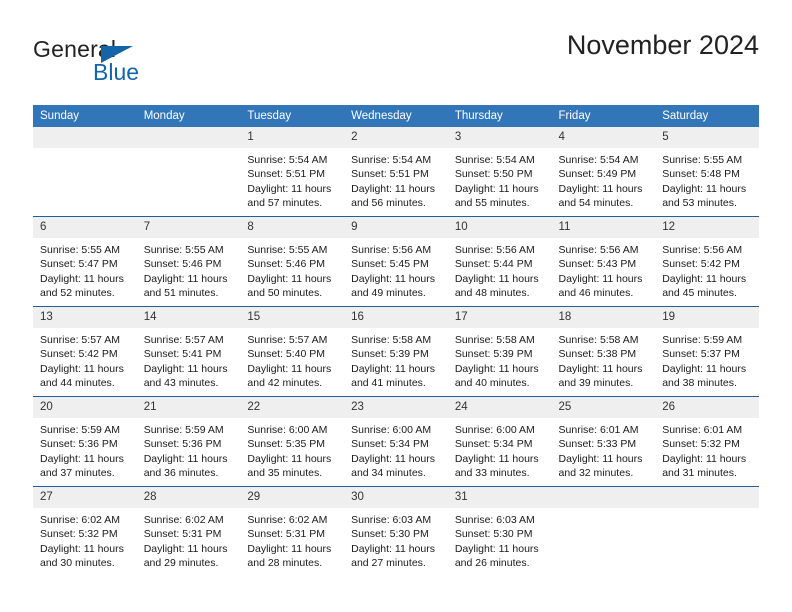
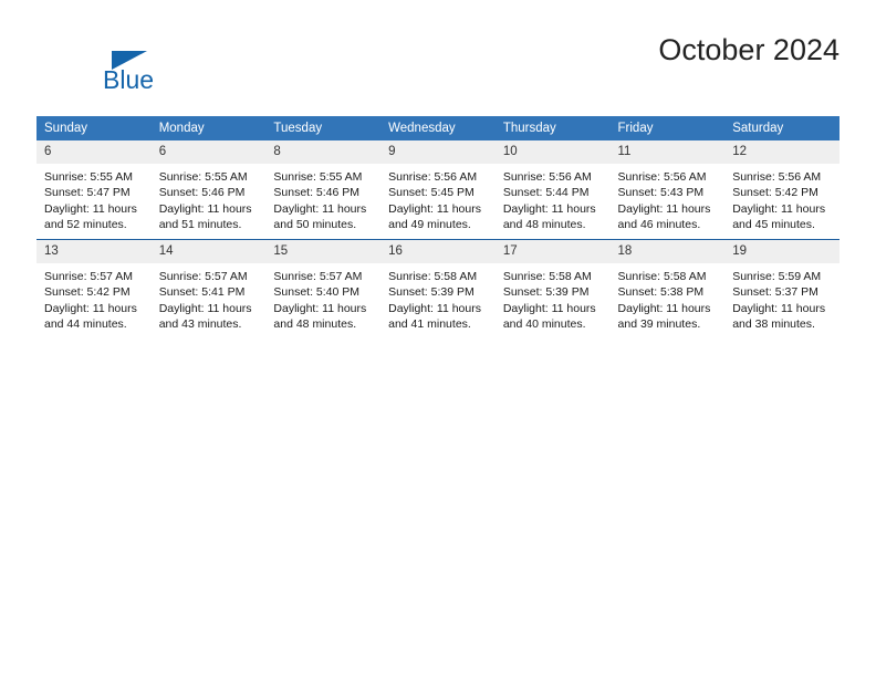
- General
  Blue
- November 2024
+ October 2024
  Sunday	Monday	Tuesday	Wednesday	Thursday	Friday	Saturday
- 		1Sunrise: 5:54 AMSunset: 5:51 PMDaylight: 11 hours and 57 minutes.	2Sunrise: 5:54 AMSunset: 5:51 PMDaylight: 11 hours and 56 minutes.	3Sunrise: 5:54 AMSunset: 5:50 PMDaylight: 11 hours and 55 minutes.	4Sunrise: 5:54 AMSunset: 5:49 PMDaylight: 11 hours and 54 minutes.	5Sunrise: 5:55 AMSunset: 5:48 PMDaylight: 11 hours and 53 minutes.
- 6Sunrise: 5:55 AMSunset: 5:47 PMDaylight: 11 hours and 52 minutes.	7Sunrise: 5:55 AMSunset: 5:46 PMDaylight: 11 hours and 51 minutes.	8Sunrise: 5:55 AMSunset: 5:46 PMDaylight: 11 hours and 50 minutes.	9Sunrise: 5:56 AMSunset: 5:45 PMDaylight: 11 hours and 49 minutes.	10Sunrise: 5:56 AMSunset: 5:44 PMDaylight: 11 hours and 48 minutes.	11Sunrise: 5:56 AMSunset: 5:43 PMDaylight: 11 hours and 46 minutes.	12Sunrise: 5:56 AMSunset: 5:42 PMDaylight: 11 hours and 45 minutes.
+ 6Sunrise: 5:55 AMSunset: 5:47 PMDaylight: 11 hours and 52 minutes.	6Sunrise: 5:55 AMSunset: 5:46 PMDaylight: 11 hours and 51 minutes.	8Sunrise: 5:55 AMSunset: 5:46 PMDaylight: 11 hours and 50 minutes.	9Sunrise: 5:56 AMSunset: 5:45 PMDaylight: 11 hours and 49 minutes.	10Sunrise: 5:56 AMSunset: 5:44 PMDaylight: 11 hours and 48 minutes.	11Sunrise: 5:56 AMSunset: 5:43 PMDaylight: 11 hours and 46 minutes.	12Sunrise: 5:56 AMSunset: 5:42 PMDaylight: 11 hours and 45 minutes.
- 13Sunrise: 5:57 AMSunset: 5:42 PMDaylight: 11 hours and 44 minutes.	14Sunrise: 5:57 AMSunset: 5:41 PMDaylight: 11 hours and 43 minutes.	15Sunrise: 5:57 AMSunset: 5:40 PMDaylight: 11 hours and 42 minutes.	16Sunrise: 5:58 AMSunset: 5:39 PMDaylight: 11 hours and 41 minutes.	17Sunrise: 5:58 AMSunset: 5:39 PMDaylight: 11 hours and 40 minutes.	18Sunrise: 5:58 AMSunset: 5:38 PMDaylight: 11 hours and 39 minutes.	19Sunrise: 5:59 AMSunset: 5:37 PMDaylight: 11 hours and 38 minutes.
+ 13Sunrise: 5:57 AMSunset: 5:42 PMDaylight: 11 hours and 44 minutes.	14Sunrise: 5:57 AMSunset: 5:41 PMDaylight: 11 hours and 43 minutes.	15Sunrise: 5:57 AMSunset: 5:40 PMDaylight: 11 hours and 48 minutes.	16Sunrise: 5:58 AMSunset: 5:39 PMDaylight: 11 hours and 41 minutes.	17Sunrise: 5:58 AMSunset: 5:39 PMDaylight: 11 hours and 40 minutes.	18Sunrise: 5:58 AMSunset: 5:38 PMDaylight: 11 hours and 39 minutes.	19Sunrise: 5:59 AMSunset: 5:37 PMDaylight: 11 hours and 38 minutes.
- 20Sunrise: 5:59 AMSunset: 5:36 PMDaylight: 11 hours and 37 minutes.	21Sunrise: 5:59 AMSunset: 5:36 PMDaylight: 11 hours and 36 minutes.	22Sunrise: 6:00 AMSunset: 5:35 PMDaylight: 11 hours and 35 minutes.	23Sunrise: 6:00 AMSunset: 5:34 PMDaylight: 11 hours and 34 minutes.	24Sunrise: 6:00 AMSunset: 5:34 PMDaylight: 11 hours and 33 minutes.	25Sunrise: 6:01 AMSunset: 5:33 PMDaylight: 11 hours and 32 minutes.	26Sunrise: 6:01 AMSunset: 5:32 PMDaylight: 11 hours and 31 minutes.
- 27Sunrise: 6:02 AMSunset: 5:32 PMDaylight: 11 hours and 30 minutes.	28Sunrise: 6:02 AMSunset: 5:31 PMDaylight: 11 hours and 29 minutes.	29Sunrise: 6:02 AMSunset: 5:31 PMDaylight: 11 hours and 28 minutes.	30Sunrise: 6:03 AMSunset: 5:30 PMDaylight: 11 hours and 27 minutes.	31Sunrise: 6:03 AMSunset: 5:30 PMDaylight: 11 hours and 26 minutes.
